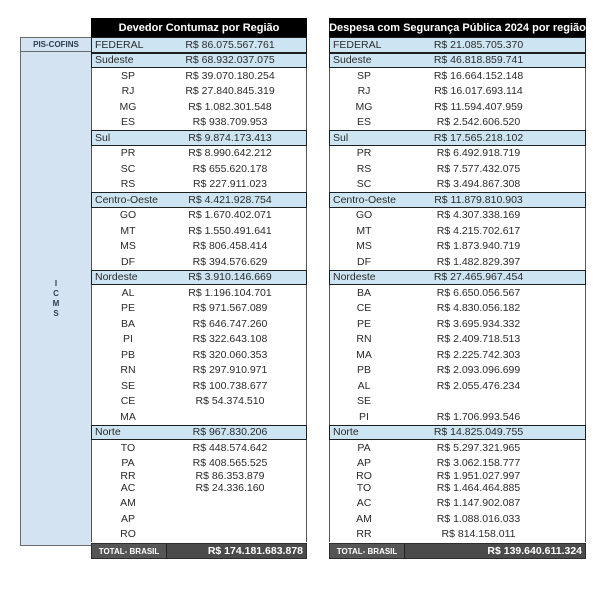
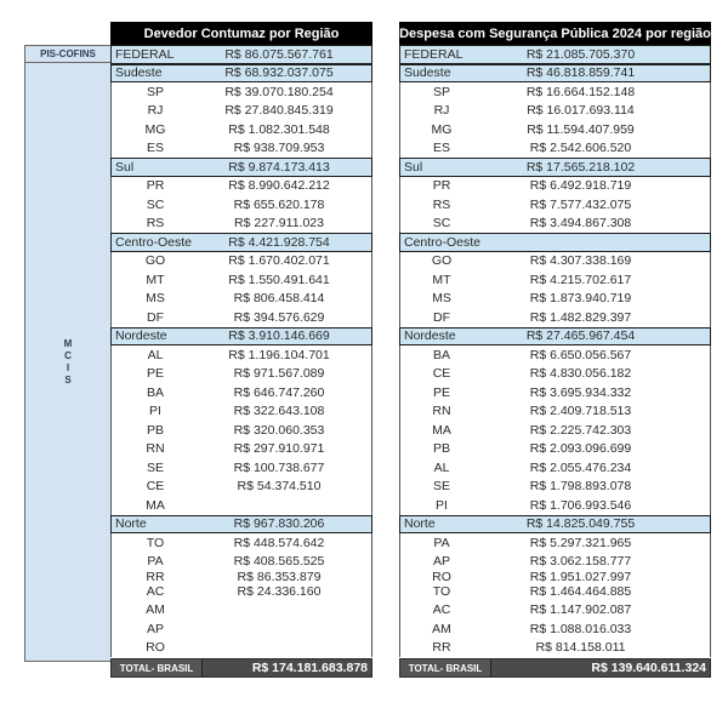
  PIS-COFINS
- I
+ M
  C
- M
+ I
  S
  Devedor Contumaz por Região
  FEDERAL
  R$ 86.075.567.761
  Sudeste
  R$ 68.932.037.075
  SP
  R$ 39.070.180.254
  RJ
  R$ 27.840.845.319
  MG
  R$ 1.082.301.548
  ES
  R$ 938.709.953
  Sul
  R$ 9.874.173.413
  PR
  R$ 8.990.642.212
  SC
  R$ 655.620.178
  RS
  R$ 227.911.023
  Centro-Oeste
  R$ 4.421.928.754
  GO
  R$ 1.670.402.071
  MT
  R$ 1.550.491.641
  MS
  R$ 806.458.414
  DF
  R$ 394.576.629
  Nordeste
  R$ 3.910.146.669
  AL
  R$ 1.196.104.701
  PE
  R$ 971.567.089
  BA
  R$ 646.747.260
  PI
  R$ 322.643.108
  PB
  R$ 320.060.353
  RN
  R$ 297.910.971
  SE
  R$ 100.738.677
  CE
  R$ 54.374.510
  MA
  Norte
  R$ 967.830.206
  TO
  R$ 448.574.642
  PA
  R$ 408.565.525
  RR
  R$ 86.353.879
  AC
  R$ 24.336.160
  AM
  AP
  RO
  TOTAL- BRASIL
  R$ 174.181.683.878
  Despesa com Segurança Pública 2024 por região
  FEDERAL
  R$ 21.085.705.370
  Sudeste
  R$ 46.818.859.741
  SP
  R$ 16.664.152.148
  RJ
  R$ 16.017.693.114
  MG
  R$ 11.594.407.959
  ES
  R$ 2.542.606.520
  Sul
  R$ 17.565.218.102
  PR
  R$ 6.492.918.719
  RS
  R$ 7.577.432.075
  SC
  R$ 3.494.867.308
  Centro-Oeste
- R$ 11.879.810.903
  GO
  R$ 4.307.338.169
  MT
  R$ 4.215.702.617
  MS
  R$ 1.873.940.719
  DF
  R$ 1.482.829.397
  Nordeste
  R$ 27.465.967.454
  BA
  R$ 6.650.056.567
  CE
  R$ 4.830.056.182
  PE
  R$ 3.695.934.332
  RN
  R$ 2.409.718.513
  MA
  R$ 2.225.742.303
  PB
  R$ 2.093.096.699
  AL
  R$ 2.055.476.234
  SE
+ R$ 1.798.893.078
  PI
  R$ 1.706.993.546
  Norte
  R$ 14.825.049.755
  PA
  R$ 5.297.321.965
  AP
  R$ 3.062.158.777
  RO
  R$ 1.951.027.997
  TO
  R$ 1.464.464.885
  AC
  R$ 1.147.902.087
  AM
  R$ 1.088.016.033
  RR
  R$ 814.158.011
  TOTAL- BRASIL
  R$ 139.640.611.324
